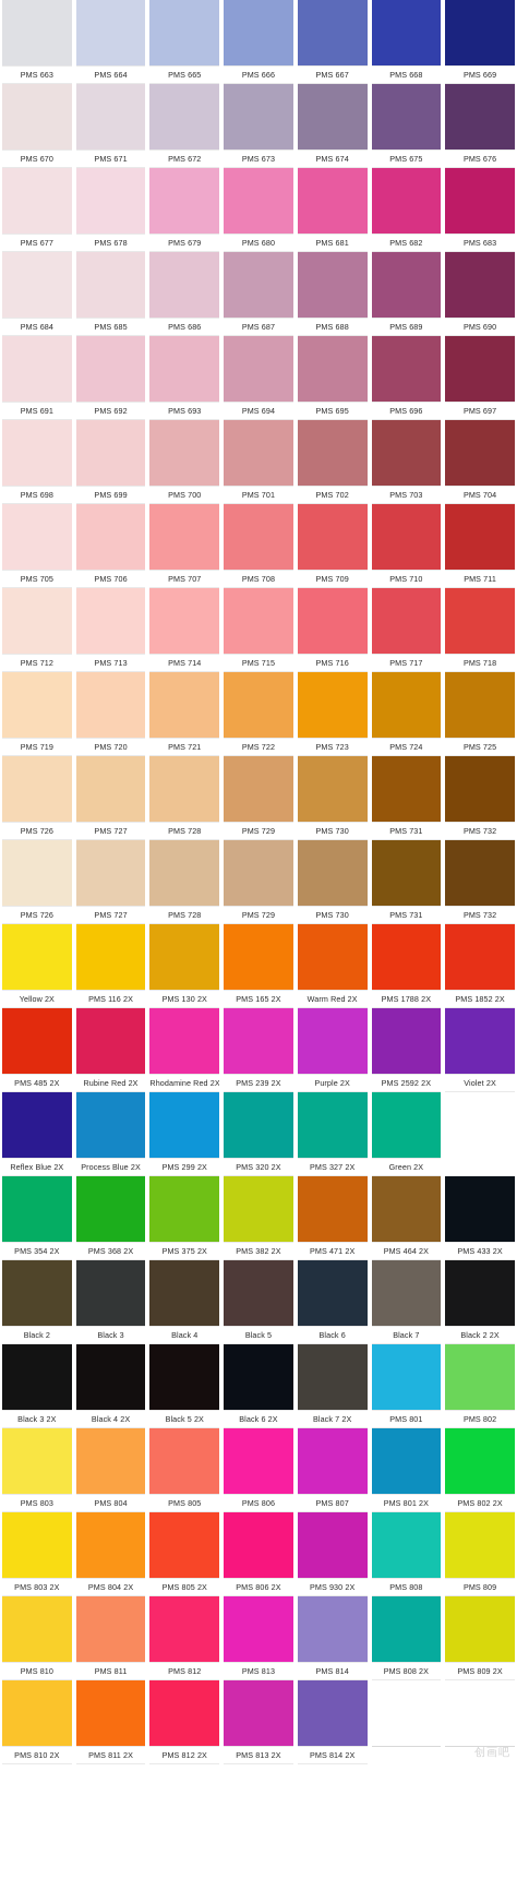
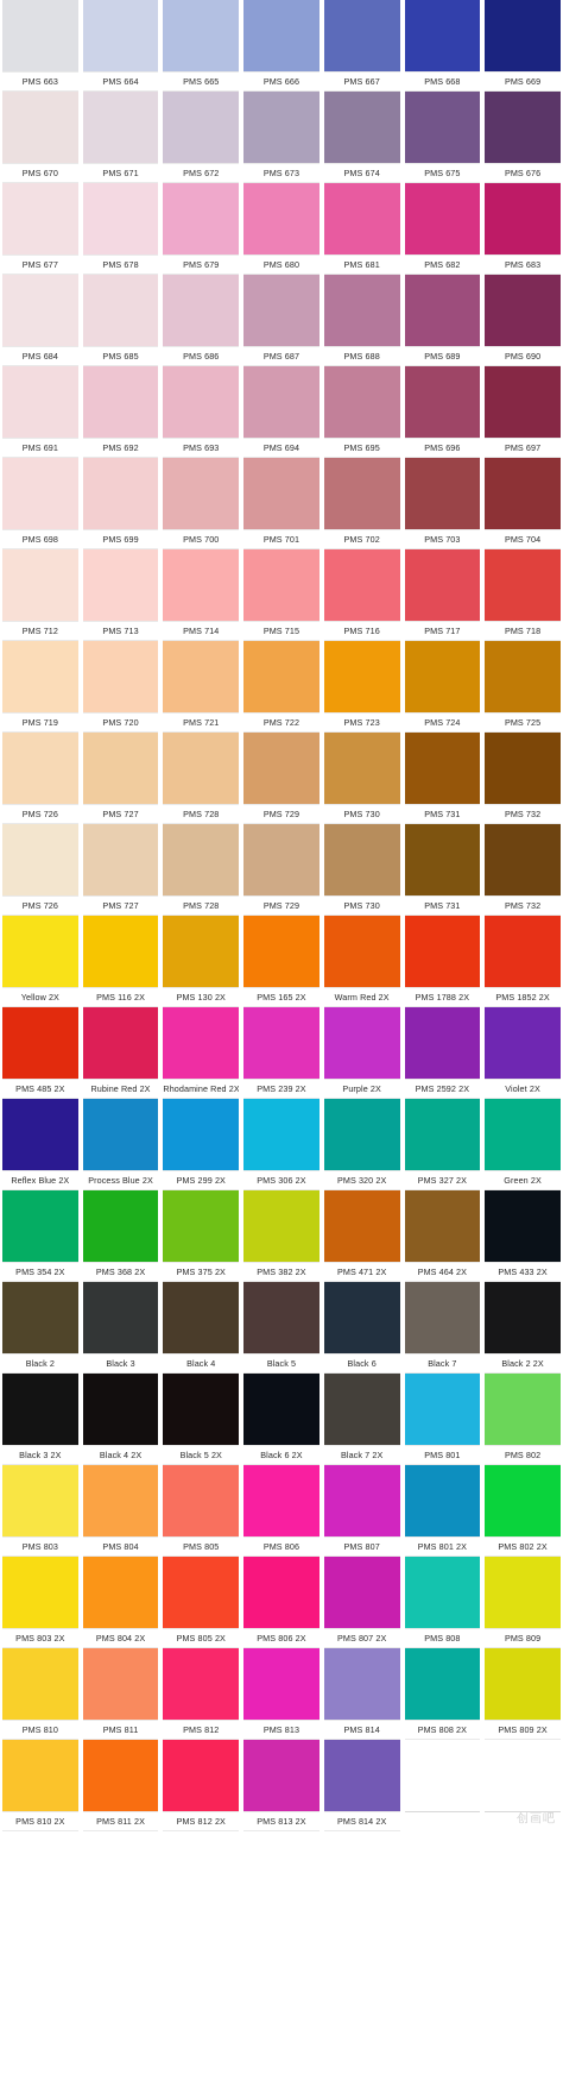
  PMS 663
  PMS 664
  PMS 665
  PMS 666
  PMS 667
  PMS 668
  PMS 669
  PMS 670
  PMS 671
  PMS 672
  PMS 673
  PMS 674
  PMS 675
  PMS 676
  PMS 677
  PMS 678
  PMS 679
  PMS 680
  PMS 681
  PMS 682
  PMS 683
  PMS 684
  PMS 685
  PMS 686
  PMS 687
  PMS 688
  PMS 689
  PMS 690
  PMS 691
  PMS 692
  PMS 693
  PMS 694
  PMS 695
  PMS 696
  PMS 697
  PMS 698
  PMS 699
  PMS 700
  PMS 701
  PMS 702
  PMS 703
  PMS 704
- PMS 705
- PMS 706
- PMS 707
- PMS 708
- PMS 709
- PMS 710
- PMS 711
  PMS 712
  PMS 713
  PMS 714
  PMS 715
  PMS 716
  PMS 717
  PMS 718
  PMS 719
  PMS 720
  PMS 721
  PMS 722
  PMS 723
  PMS 724
  PMS 725
  PMS 726
  PMS 727
  PMS 728
  PMS 729
  PMS 730
  PMS 731
  PMS 732
  PMS 726
  PMS 727
  PMS 728
  PMS 729
  PMS 730
  PMS 731
  PMS 732
  Yellow 2X
  PMS 116 2X
  PMS 130 2X
  PMS 165 2X
  Warm Red 2X
  PMS 1788 2X
  PMS 1852 2X
  PMS 485 2X
  Rubine Red 2X
  Rhodamine Red 2X
  PMS 239 2X
  Purple 2X
  PMS 2592 2X
  Violet 2X
  Reflex Blue 2X
  Process Blue 2X
  PMS 299 2X
+ PMS 306 2X
  PMS 320 2X
  PMS 327 2X
  Green 2X
  PMS 354 2X
  PMS 368 2X
  PMS 375 2X
  PMS 382 2X
  PMS 471 2X
  PMS 464 2X
  PMS 433 2X
  Black 2
  Black 3
  Black 4
  Black 5
  Black 6
  Black 7
  Black 2 2X
  Black 3 2X
  Black 4 2X
  Black 5 2X
  Black 6 2X
  Black 7 2X
  PMS 801
  PMS 802
  PMS 803
  PMS 804
  PMS 805
  PMS 806
  PMS 807
  PMS 801 2X
  PMS 802 2X
  PMS 803 2X
  PMS 804 2X
  PMS 805 2X
  PMS 806 2X
- PMS 930 2X
+ PMS 807 2X
  PMS 808
  PMS 809
  PMS 810
  PMS 811
  PMS 812
  PMS 813
  PMS 814
  PMS 808 2X
  PMS 809 2X
  PMS 810 2X
  PMS 811 2X
  PMS 812 2X
  PMS 813 2X
  PMS 814 2X
  创画吧
